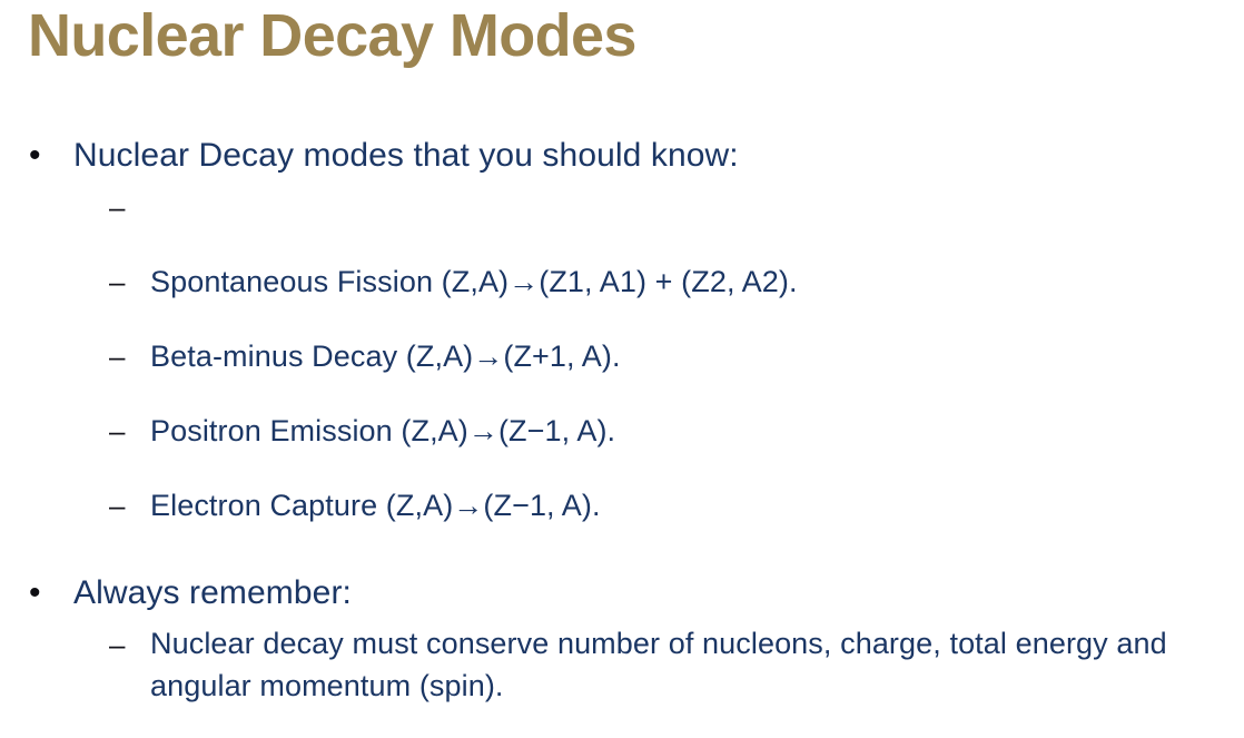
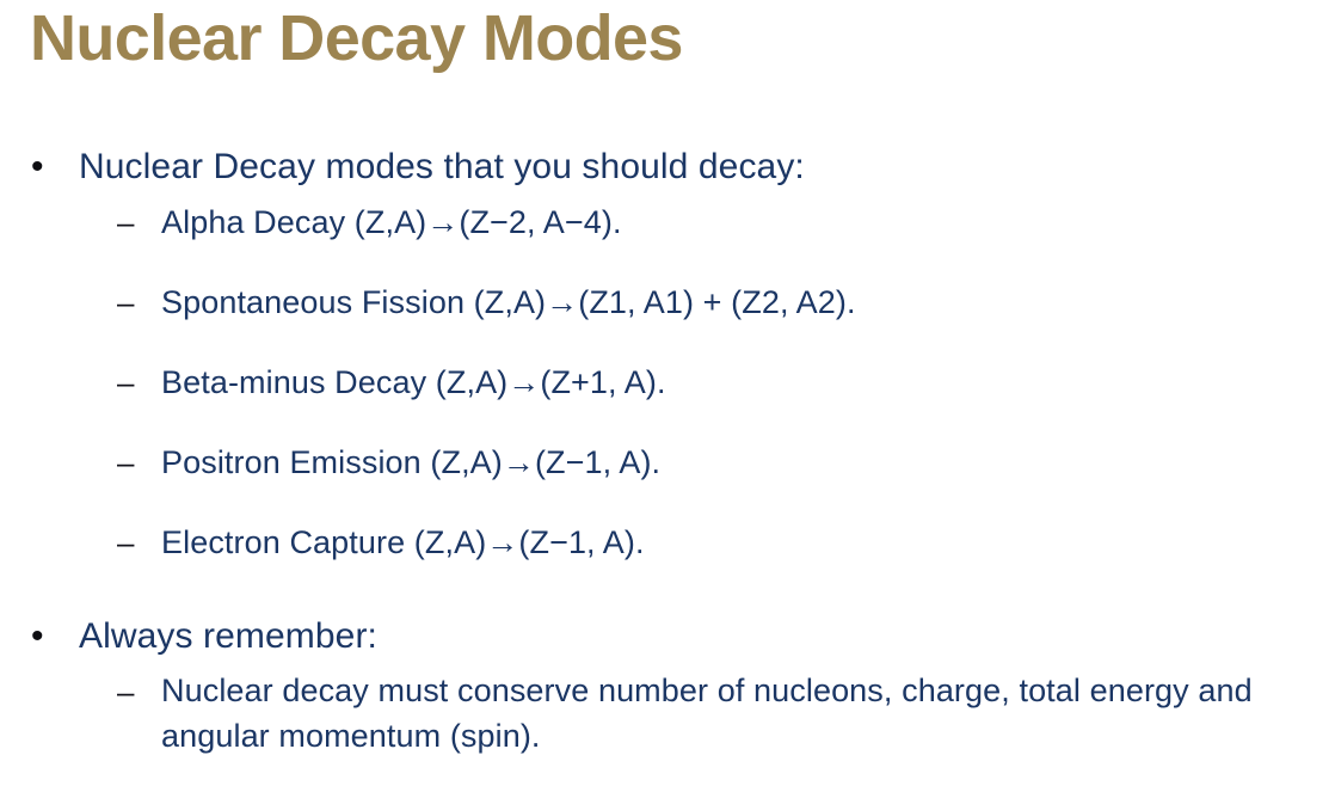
  Nuclear Decay Modes
  •
- Nuclear Decay modes that you should know:
+ Nuclear Decay modes that you should decay:
  –
+ Alpha Decay (Z,A)→(Z−2, A−4).
  –
  Spontaneous Fission (Z,A)→(Z1, A1) + (Z2, A2).
  –
  Beta-minus Decay (Z,A)→(Z+1, A).
  –
  Positron Emission (Z,A)→(Z−1, A).
  –
  Electron Capture (Z,A)→(Z−1, A).
  •
  Always remember:
  –
  Nuclear decay must conserve number of nucleons, charge, total energy and angular momentum (spin).
